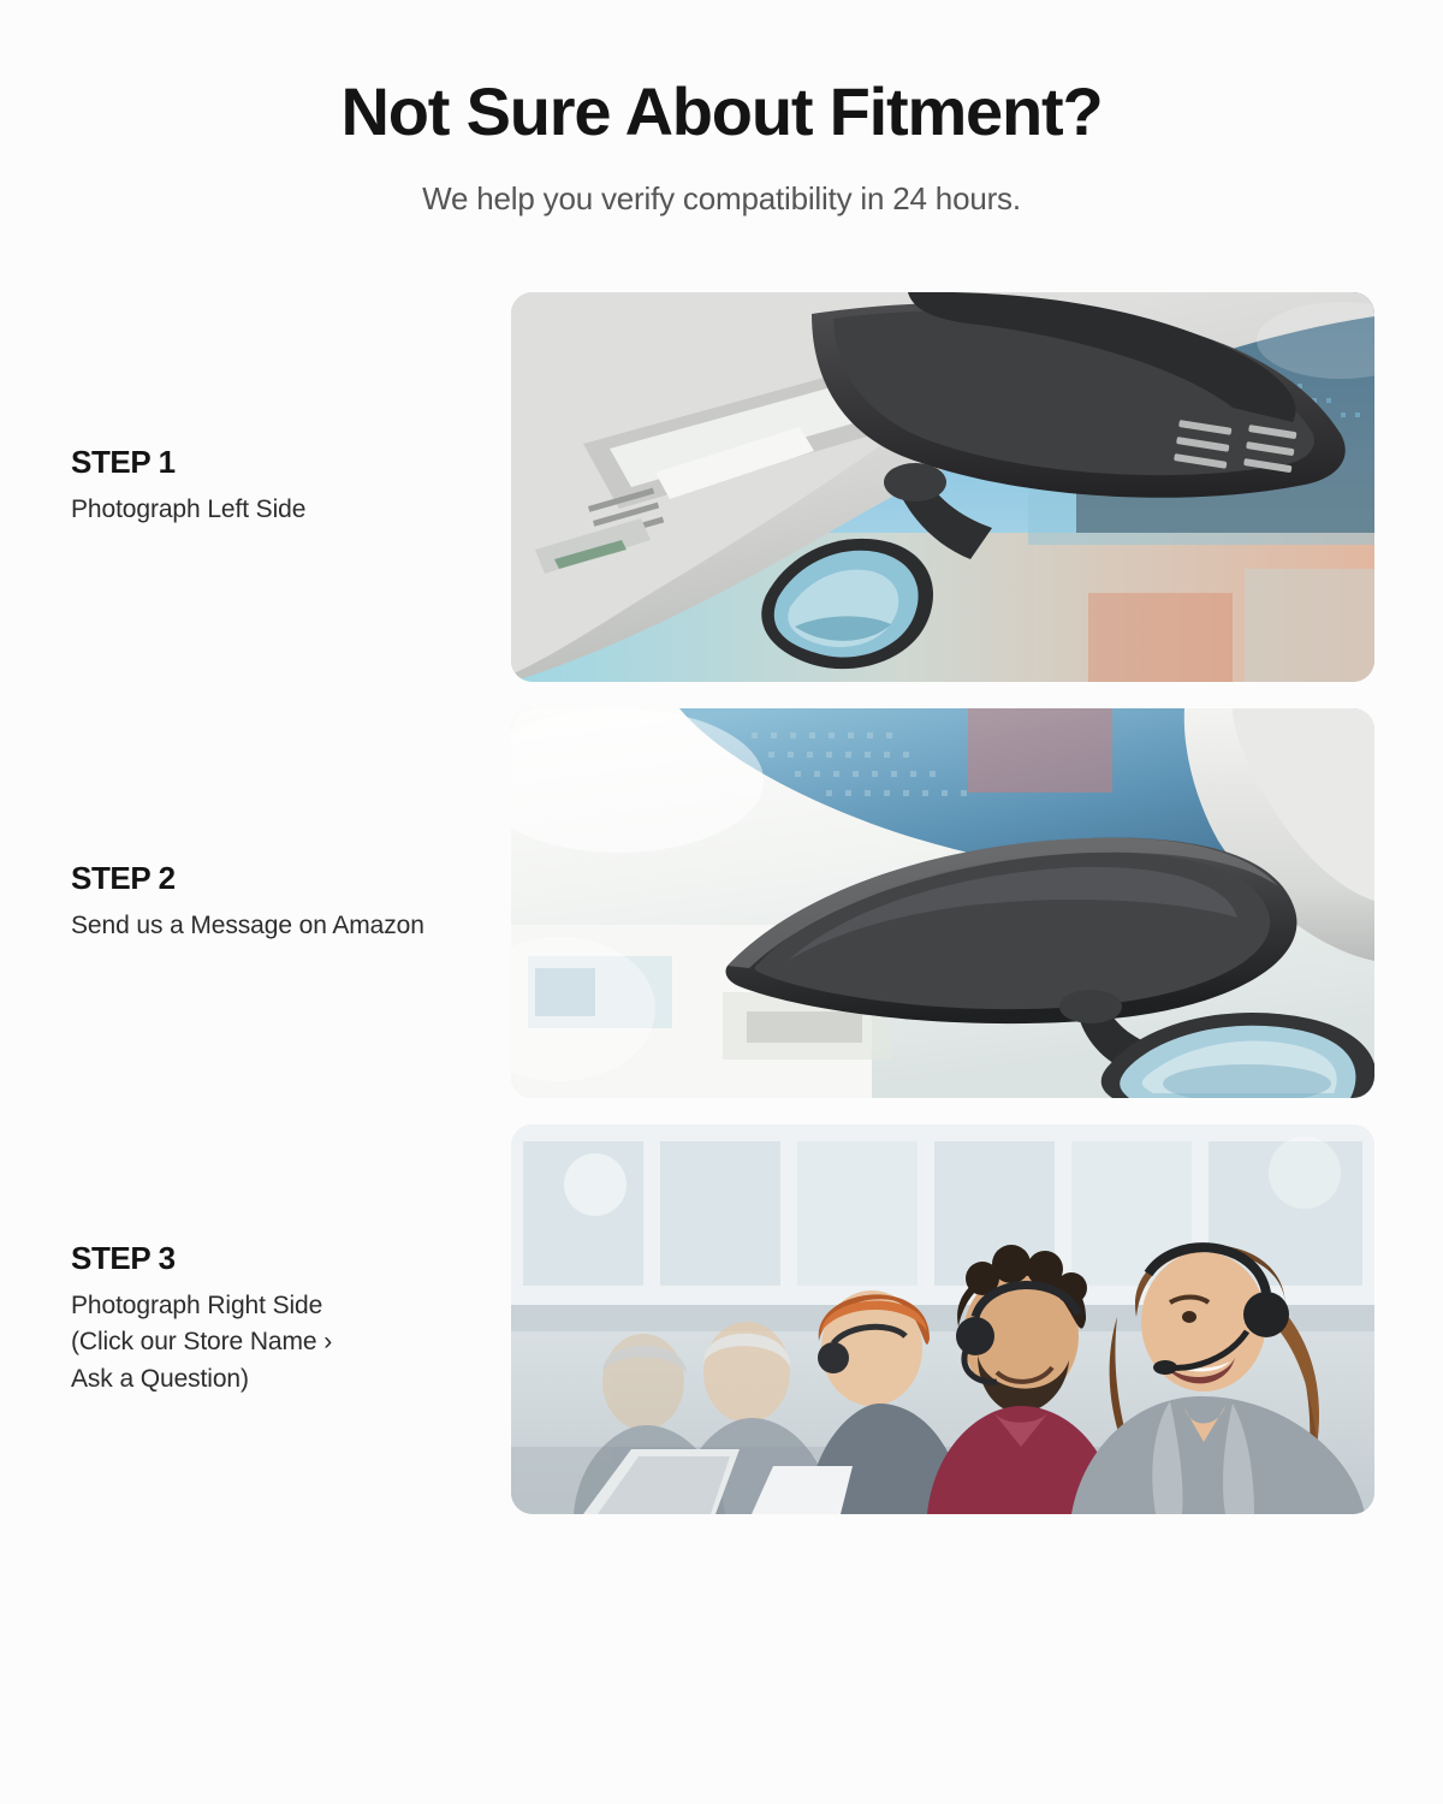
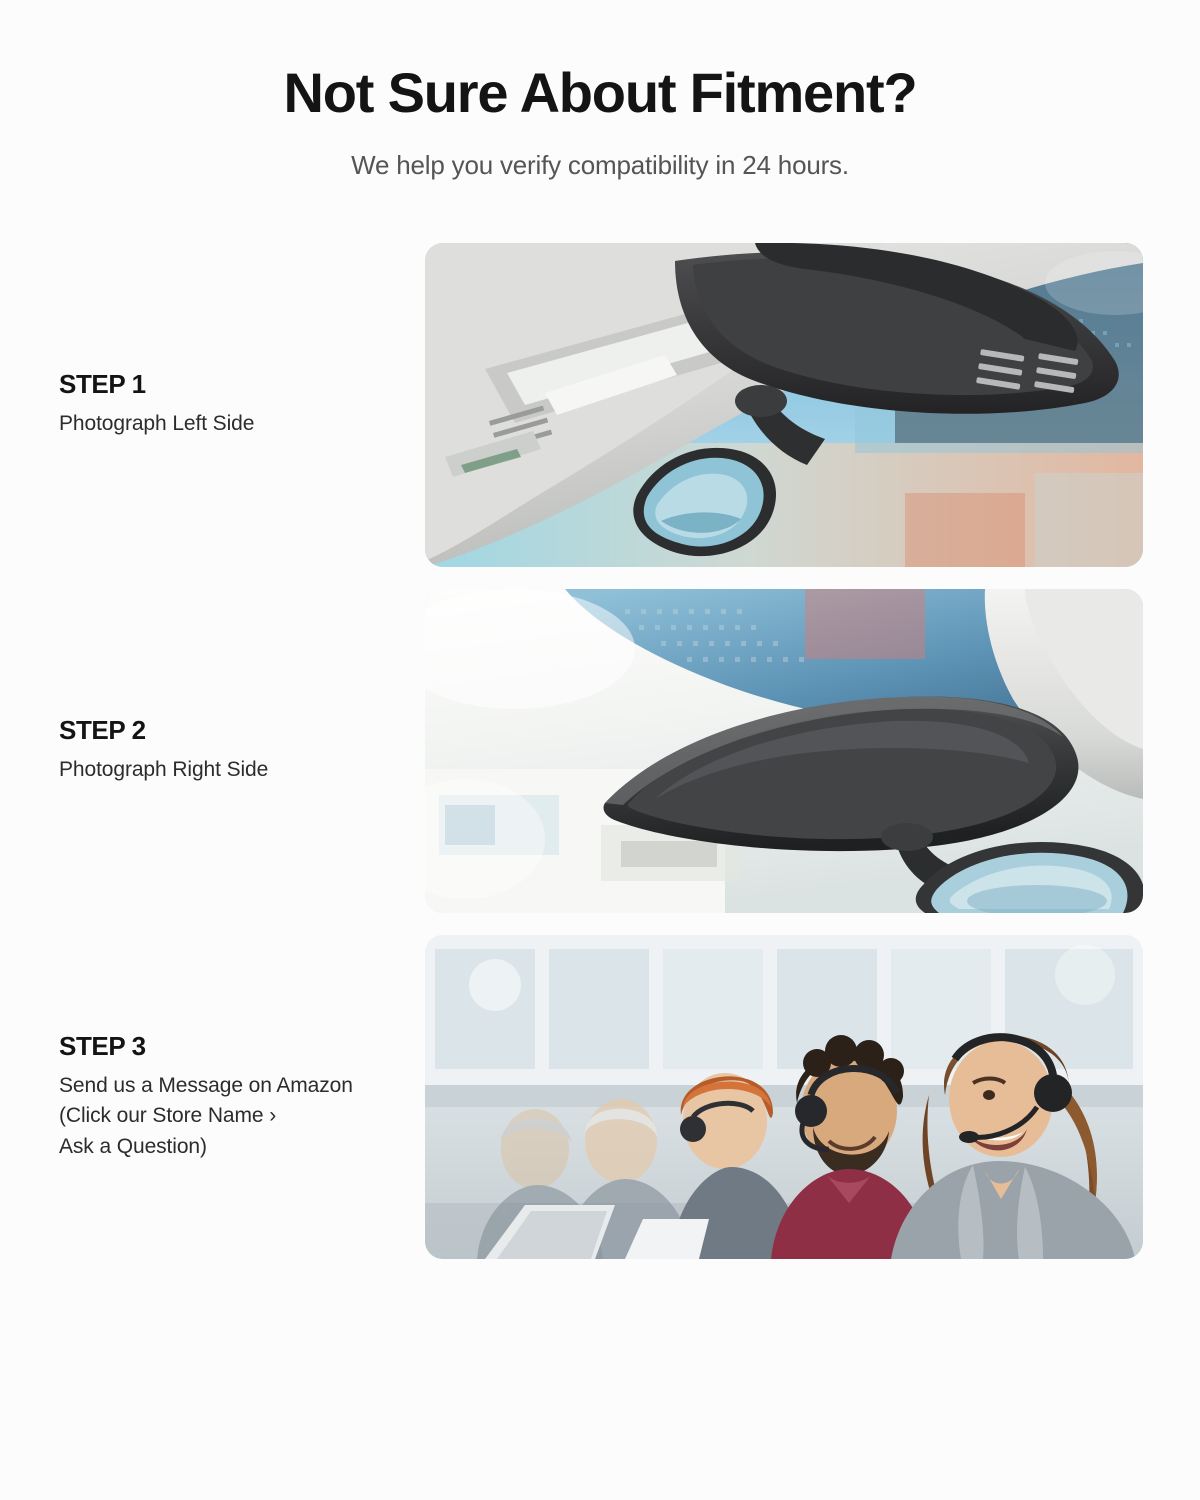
  Not Sure About Fitment?
  We help you verify compatibility in 24 hours.
  STEP 1
  Photograph Left Side
  STEP 2
- Send us a Message on Amazon
+ Photograph Right Side
  STEP 3
- Photograph Right Side
+ Send us a Message on Amazon
  (Click our Store Name ›
  Ask a Question)
